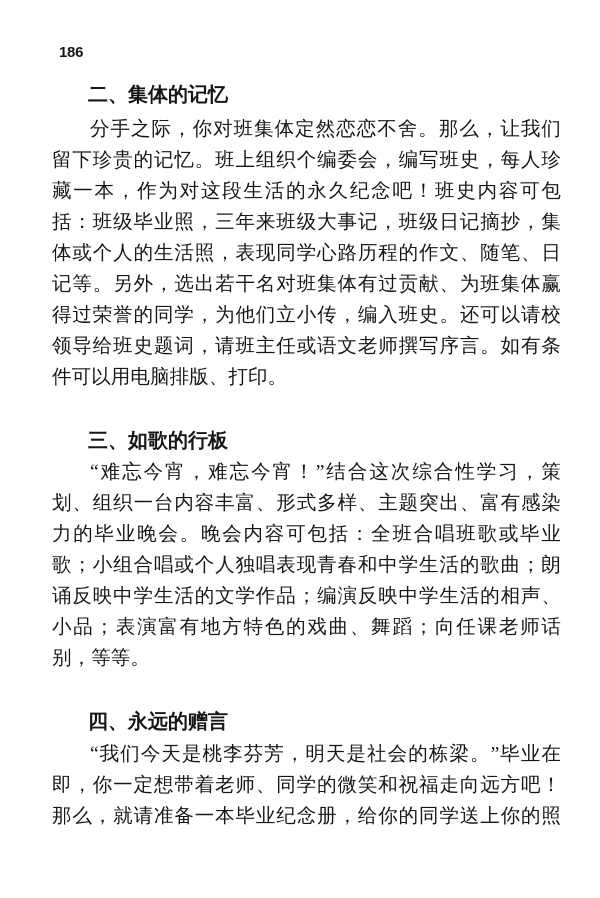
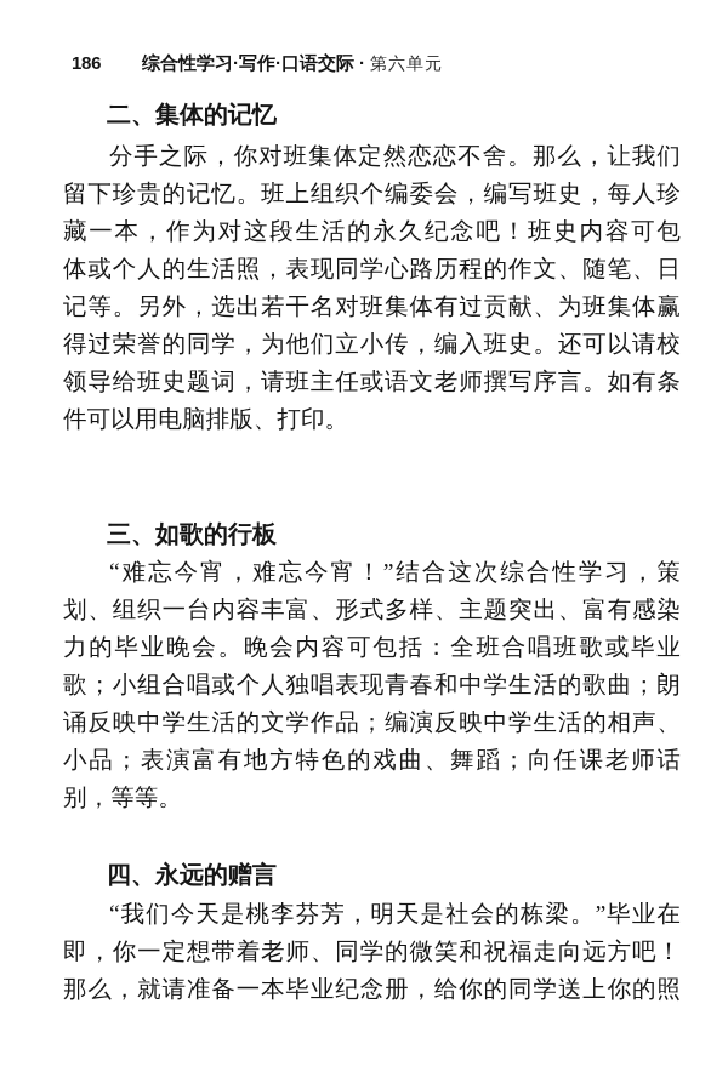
  186
+ 综合性学习·写作·口语交际 · 第六单元
  二、集体的记忆
  分手之际，你对班集体定然恋恋不舍。那么，让我们
  留下珍贵的记忆。班上组织个编委会，编写班史，每人珍
  藏一本，作为对这段生活的永久纪念吧！班史内容可包
- 括：班级毕业照，三年来班级大事记，班级日记摘抄，集
  体或个人的生活照，表现同学心路历程的作文、随笔、日
  记等。另外，选出若干名对班集体有过贡献、为班集体赢
  得过荣誉的同学，为他们立小传，编入班史。还可以请校
  领导给班史题词，请班主任或语文老师撰写序言。如有条
  件可以用电脑排版、打印。
  三、如歌的行板
  “难忘今宵，难忘今宵！”结合这次综合性学习，策
  划、组织一台内容丰富、形式多样、主题突出、富有感染
  力的毕业晚会。晚会内容可包括：全班合唱班歌或毕业
  歌；小组合唱或个人独唱表现青春和中学生活的歌曲；朗
  诵反映中学生活的文学作品；编演反映中学生活的相声、
  小品；表演富有地方特色的戏曲、舞蹈；向任课老师话
  别，等等。
  四、永远的赠言
  “我们今天是桃李芬芳，明天是社会的栋梁。”毕业在
  即，你一定想带着老师、同学的微笑和祝福走向远方吧！
  那么，就请准备一本毕业纪念册，给你的同学送上你的照
